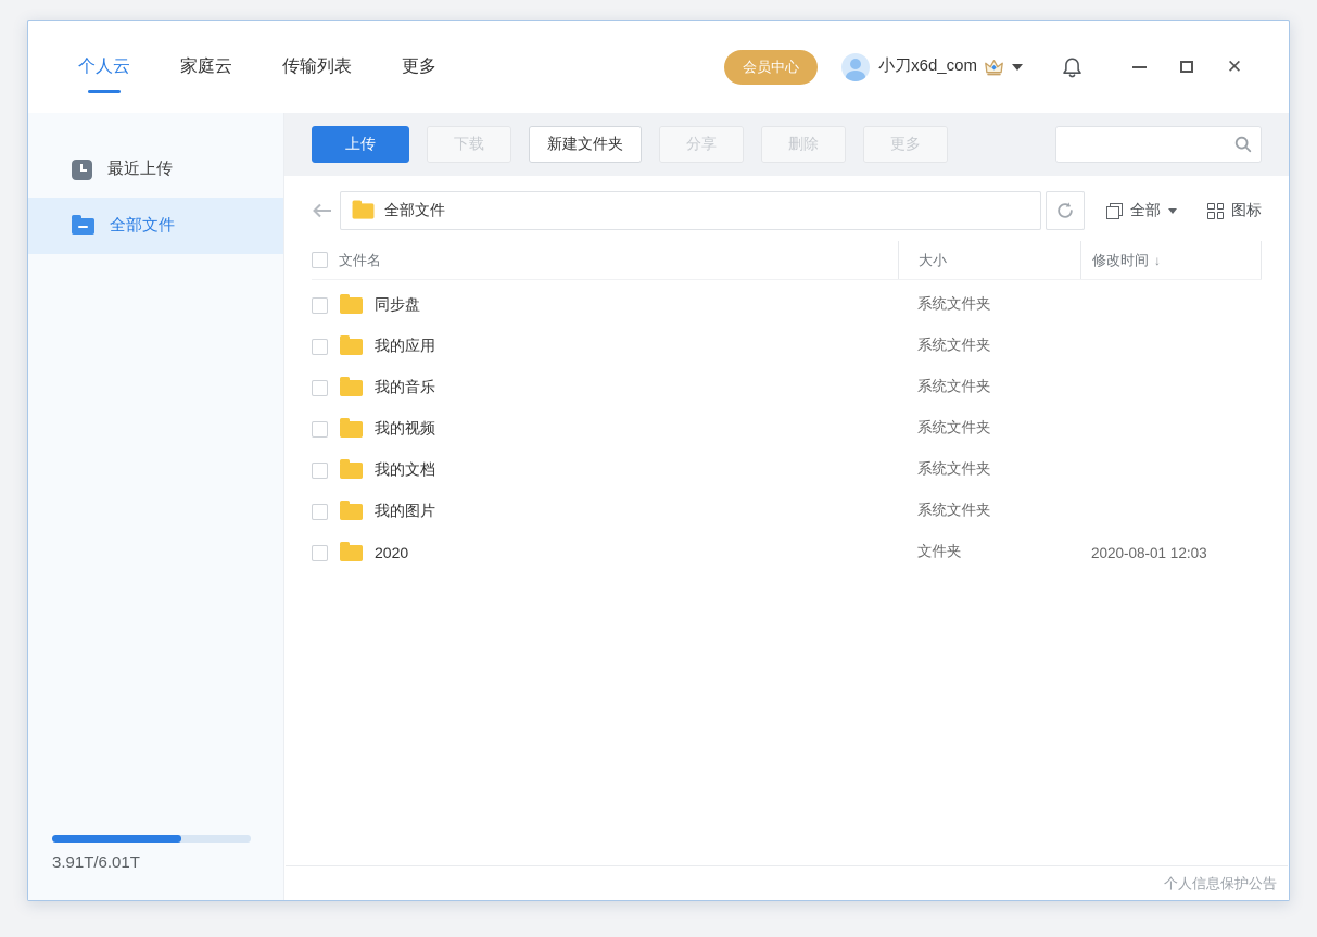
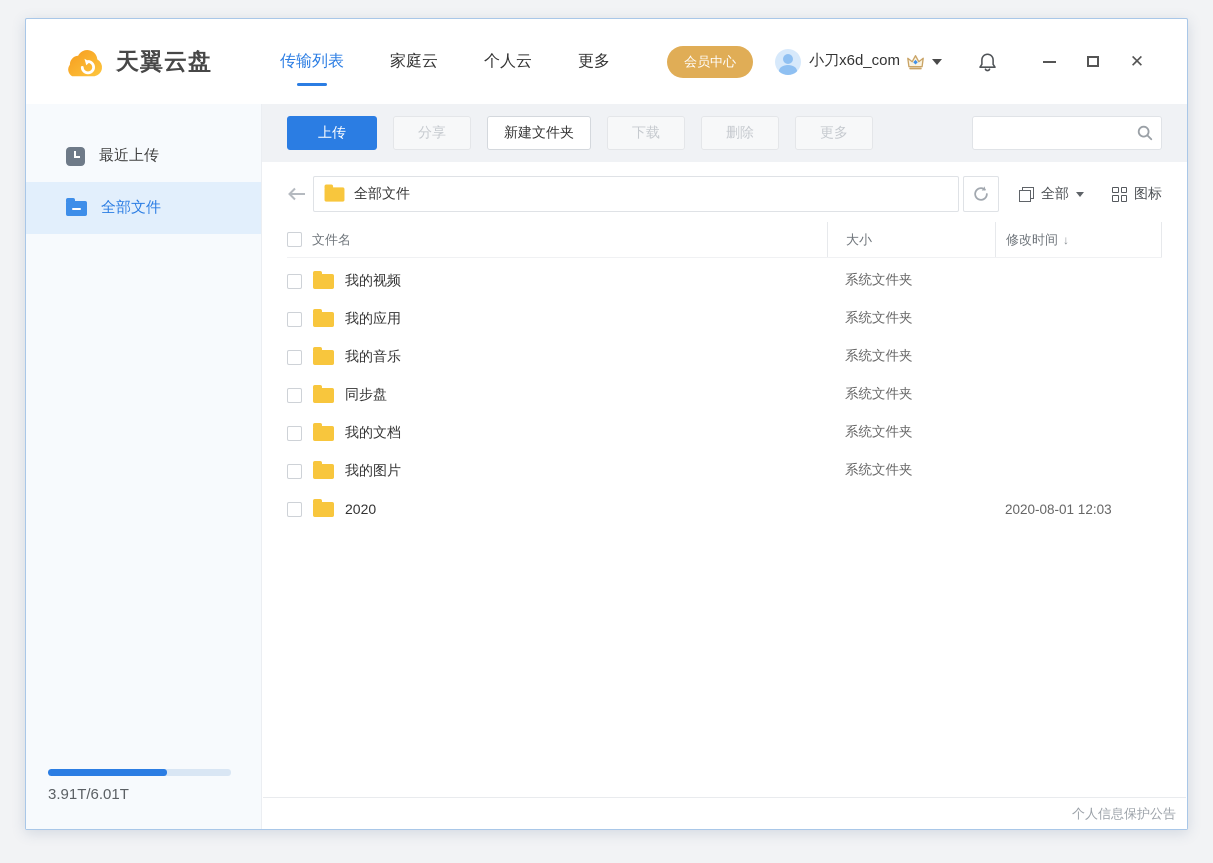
+ 天翼云盘
- 个人云
+ 传输列表
  家庭云
- 传输列表
+ 个人云
  更多
  会员中心
  小刀x6d_com
  ✕
  最近上传
  全部文件
  3.91T/6.01T
  上传
- 下载
+ 分享
  新建文件夹
- 分享
+ 下载
  删除
  更多
  全部文件
  全部
  图标
  文件名
  大小
  修改时间
  ↓
- 同步盘
+ 我的视频
  系统文件夹
  我的应用
  系统文件夹
  我的音乐
  系统文件夹
- 我的视频
+ 同步盘
  系统文件夹
  我的文档
  系统文件夹
  我的图片
  系统文件夹
  2020
- 文件夹
  2020-08-01 12:03
  个人信息保护公告
